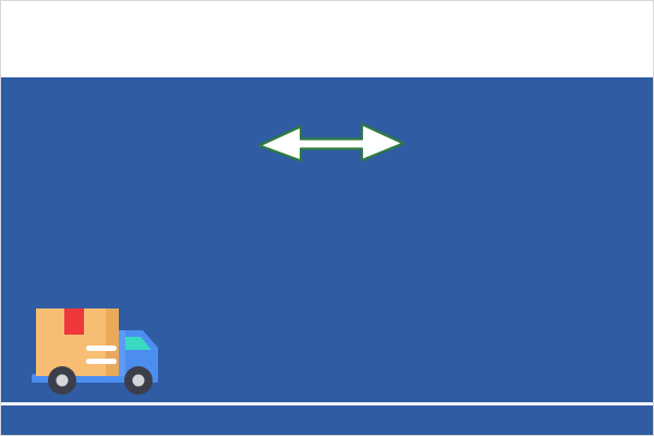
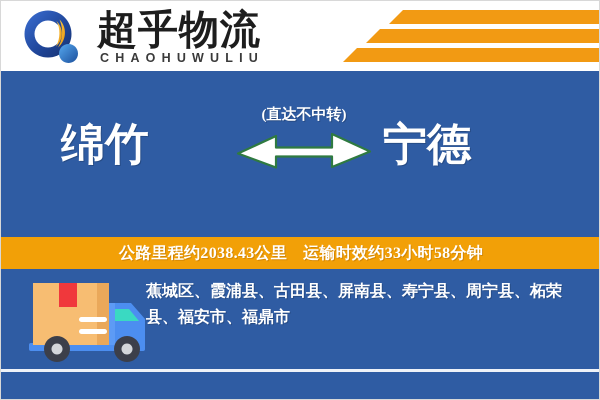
+ 超乎物流
+ CHAOHUWULIU
+ 绵竹
+ (直达不中转)
+ 宁德
+ 公路里程约2038.43公里 运输时效约33小时58分钟
+ 蕉城区、霞浦县、古田县、屏南县、寿宁县、周宁县、柘荣县、福安市、福鼎市
